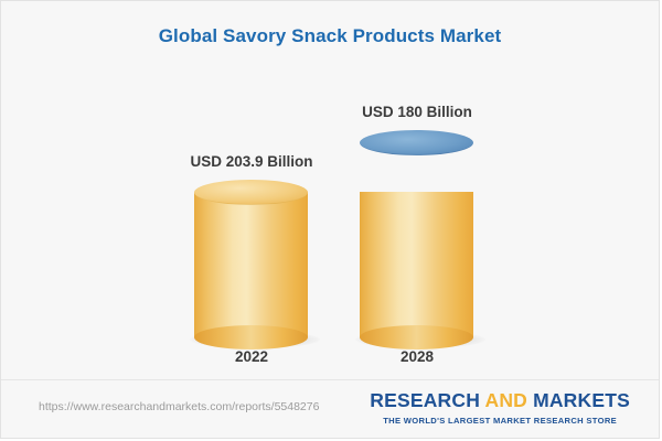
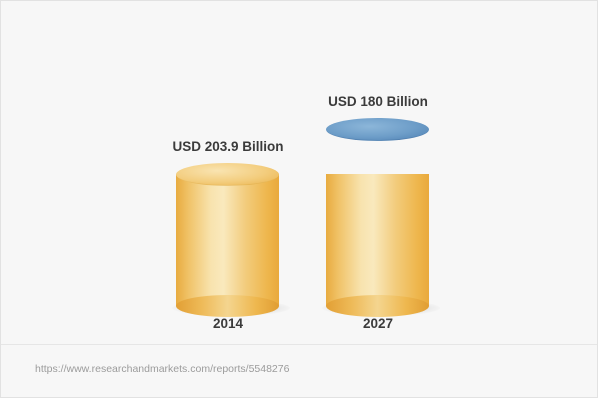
- Global Savory Snack Products Market
  USD 203.9 Billion
- 2022
+ 2014
  USD 180 Billion
- 2028
+ 2027
  https://www.researchandmarkets.com/reports/5548276
- RESEARCH AND MARKETS
- THE WORLD'S LARGEST MARKET RESEARCH STORE
